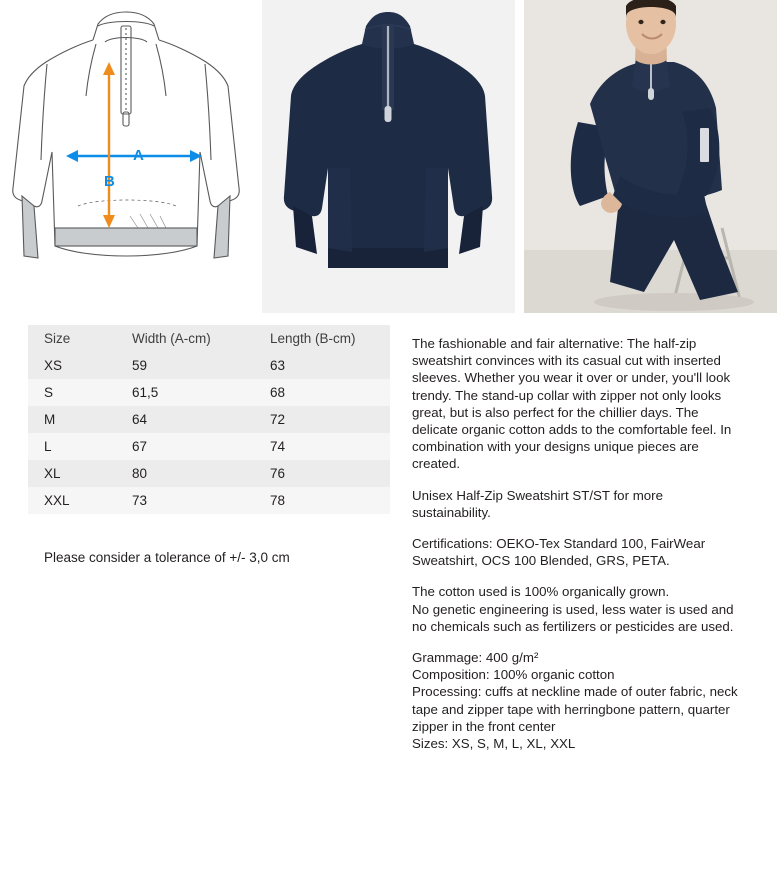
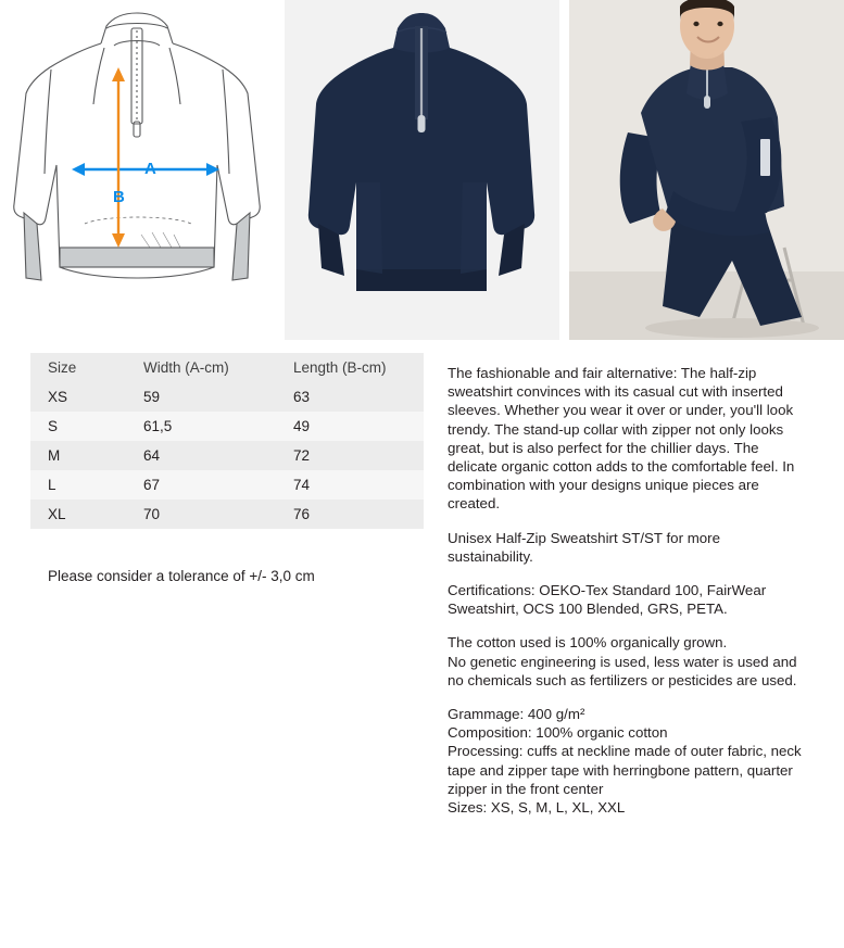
  A
  B
  Size	Width (A-cm)	Length (B-cm)
  XS	59	63
- S	61,5	68
+ S	61,5	49
  M	64	72
  L	67	74
- XL	80	76
+ XL	70	76
- XXL	73	78
  Please consider a tolerance of +/- 3,0 cm
  The fashionable and fair alternative: The half-zip sweatshirt convinces with its casual cut with inserted sleeves. Whether you wear it over or under, you'll look trendy. The stand-up collar with zipper not only looks great, but is also perfect for the chillier days. The delicate organic cotton adds to the comfortable feel. In combination with your designs unique pieces are created.
  Unisex Half-Zip Sweatshirt ST/ST for more sustainability.
  Certifications: OEKO-Tex Standard 100, FairWear Sweatshirt, OCS 100 Blended, GRS, PETA.
  The cotton used is 100% organically grown.
  No genetic engineering is used, less water is used and no chemicals such as fertilizers or pesticides are used.
  Grammage: 400 g/m²
  Composition: 100% organic cotton
  Processing: cuffs at neckline made of outer fabric, neck tape and zipper tape with herringbone pattern, quarter zipper in the front center
  Sizes: XS, S, M, L, XL, XXL
